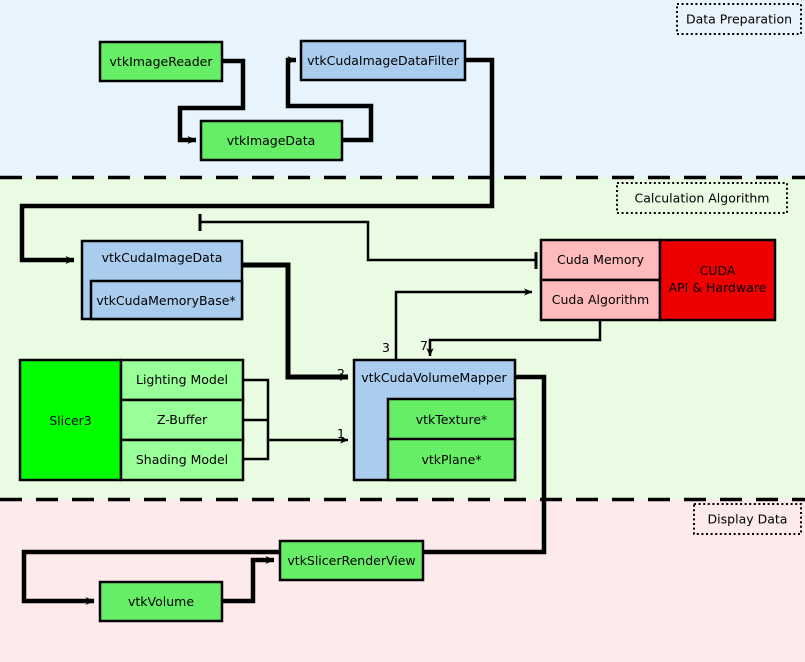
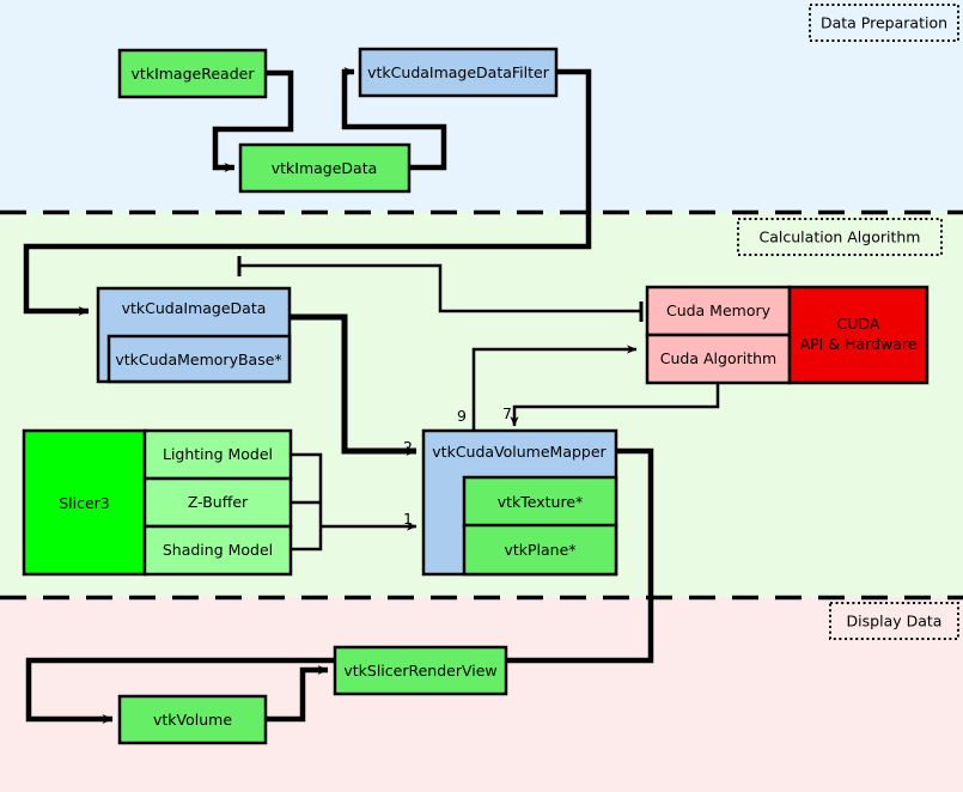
  Data Preparation
  Calculation Algorithm
  Display Data
  vtkImageReader
  vtkCudaImageDataFilter
  vtkImageData
  vtkCudaImageData
  vtkCudaMemoryBase*
  Cuda Memory
  Cuda Algorithm
  CUDA
  API & Hardware
  Slicer3
  Lighting Model
  Z-Buffer
  Shading Model
  vtkCudaVolumeMapper
  vtkTexture*
  vtkPlane*
  vtkVolume
  vtkSlicerRenderView
  1
  2
- 3
+ 9
  7
